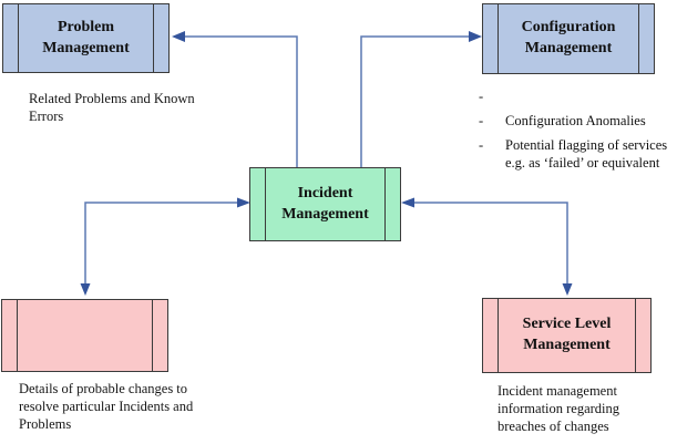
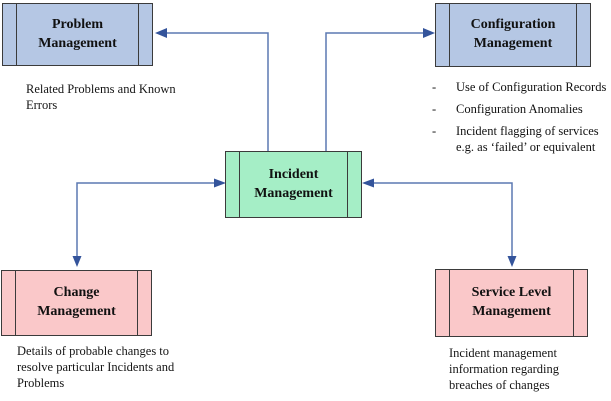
  Problem Management
  Configuration Management
  Incident Management
+ Change Management
  Service Level Management
  Related Problems and Known Errors
  -
+ Use of Configuration Records
  -
  Configuration Anomalies
  -
- Potential flagging of services e.g. as ‘failed’ or equivalent
+ Incident flagging of services e.g. as ‘failed’ or equivalent
  Details of probable changes to resolve particular Incidents and Problems
  Incident management information regarding breaches of changes
